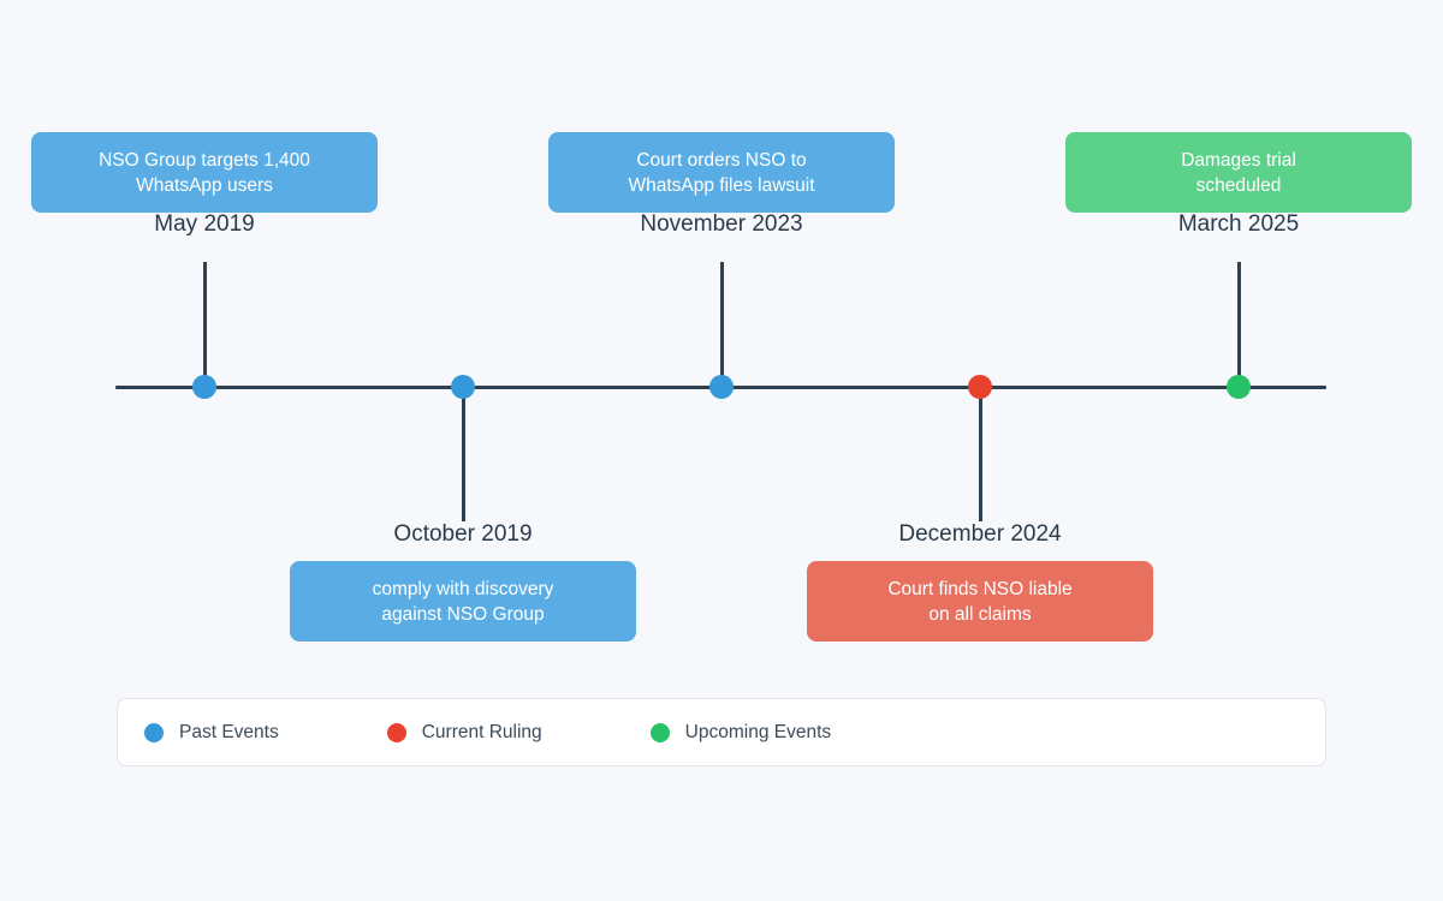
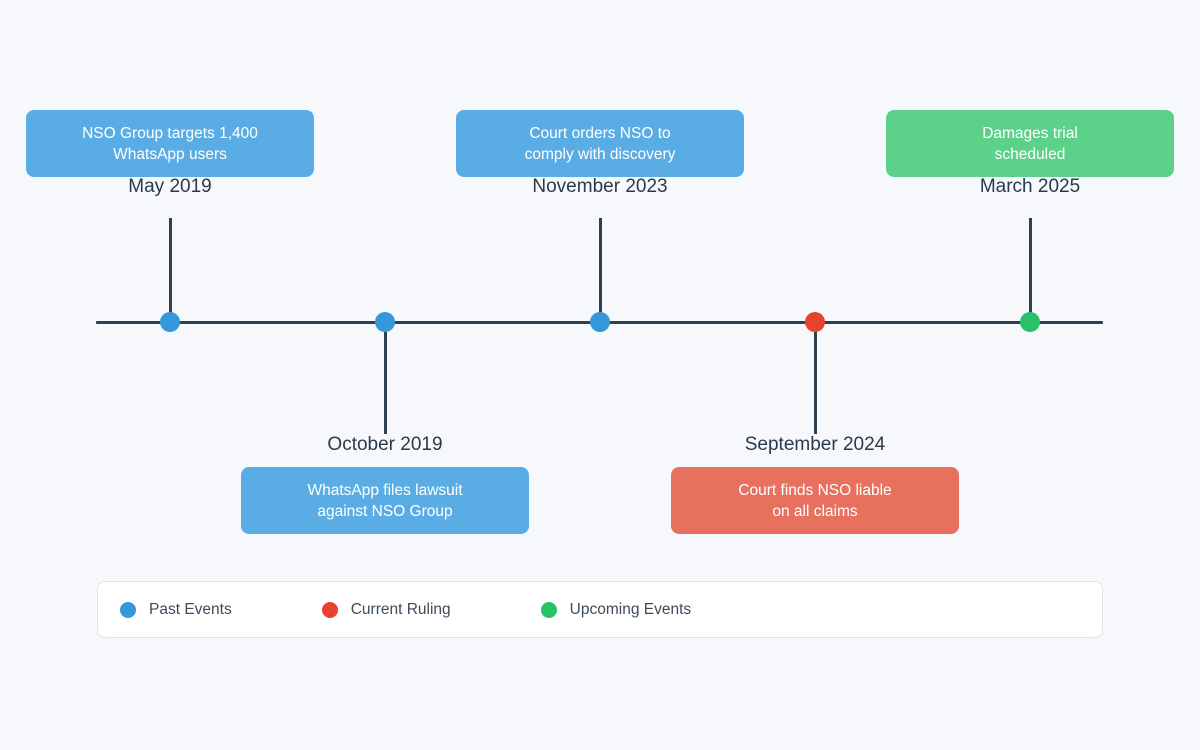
  NSO Group targets 1,400
  WhatsApp users
  May 2019
- comply with discovery
+ WhatsApp files lawsuit
  against NSO Group
  October 2019
  Court orders NSO to
- WhatsApp files lawsuit
+ comply with discovery
  November 2023
  Court finds NSO liable
  on all claims
- December 2024
+ September 2024
  Damages trial
  scheduled
  March 2025
  Past Events
  Current Ruling
  Upcoming Events
